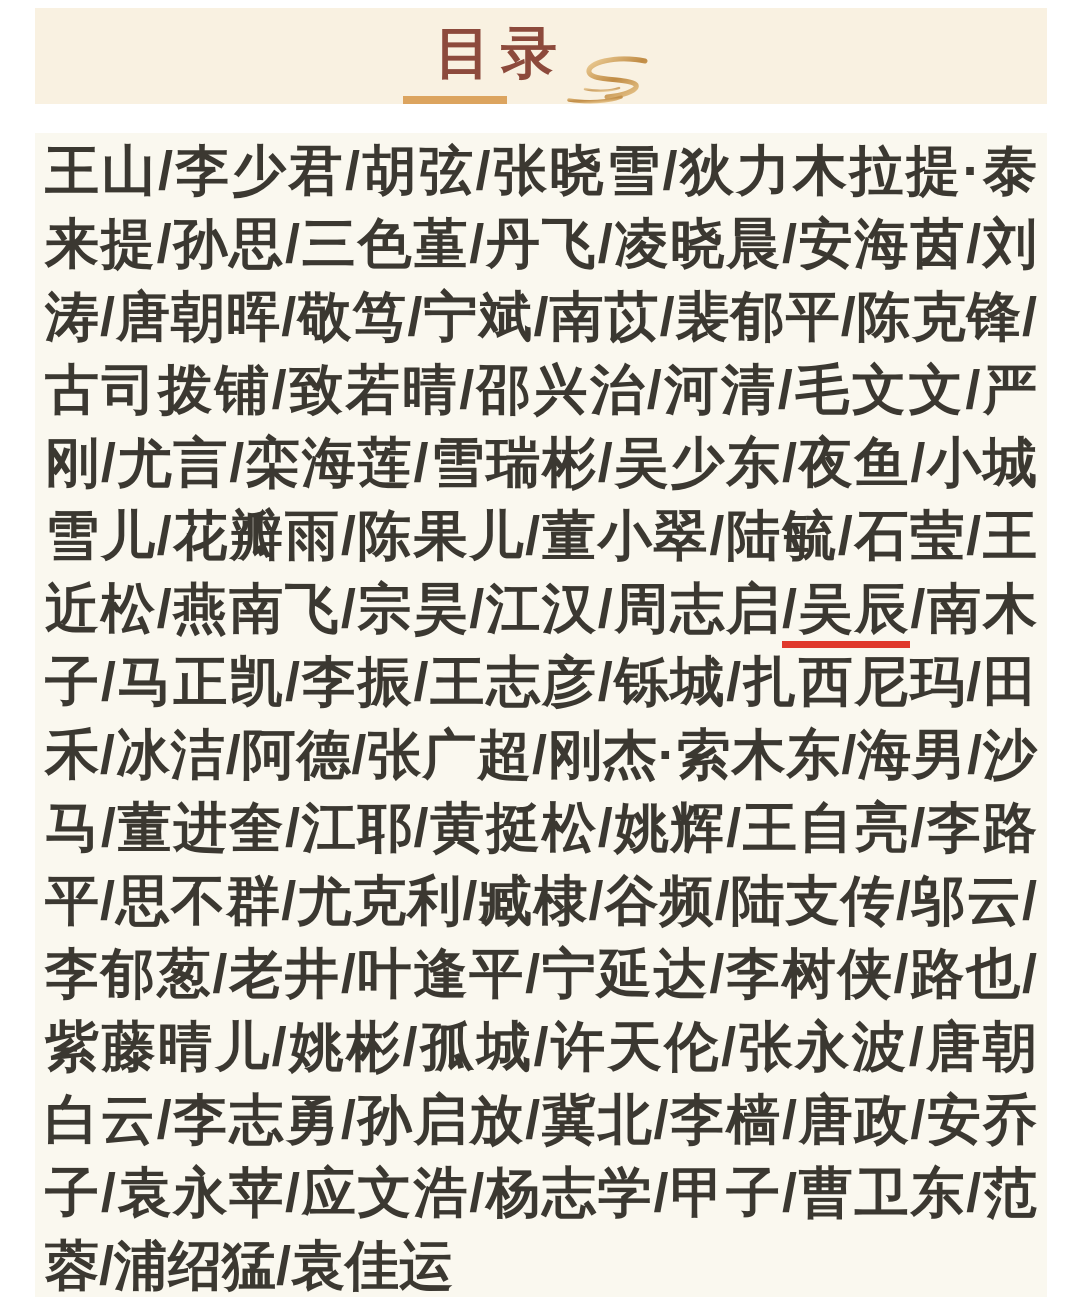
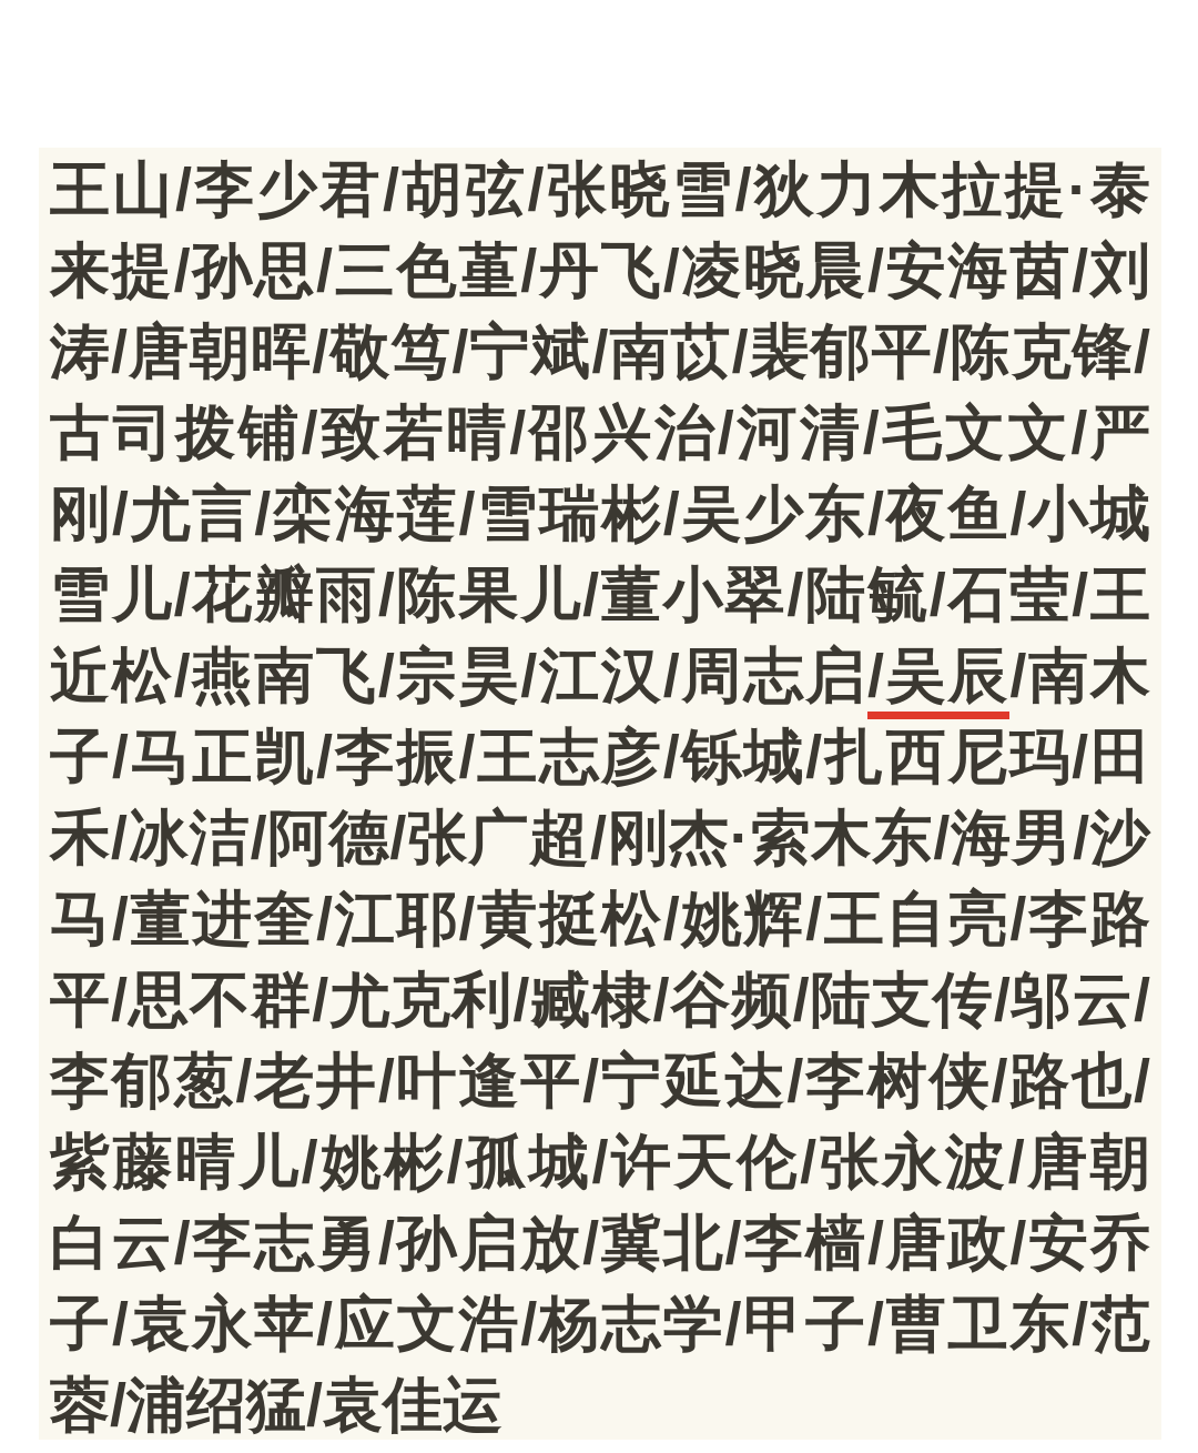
- 目录
  王山/李少君/胡弦/张晓雪/狄力木拉提·泰来提/孙思/三色堇/丹飞/凌晓晨/安海茵/刘涛/唐朝晖/敬笃/宁斌/南苡/裴郁平/陈克锋/古司拨铺/致若晴/邵兴治/河清/毛文文/严刚/尤言/栾海莲/雪瑞彬/吴少东/夜鱼/小城雪儿/花瓣雨/陈果儿/董小翠/陆毓/石莹/王近松/燕南飞/宗昊/江汉/周志启/吴辰/南木子/马正凯/李振/王志彦/铄城/扎西尼玛/田禾/冰洁/阿德/张广超/刚杰·索木东/海男/沙马/董进奎/江耶/黄挺松/姚辉/王自亮/李路平/思不群/尤克利/臧棣/谷频/陆支传/邬云/李郁葱/老井/叶逢平/宁延达/李树侠/路也/紫藤晴儿/姚彬/孤城/许天伦/张永波/唐朝白云/李志勇/孙启放/冀北/李樯/唐政/安乔子/袁永苹/应文浩/杨志学/甲子/曹卫东/范蓉/浦绍猛/袁佳运
